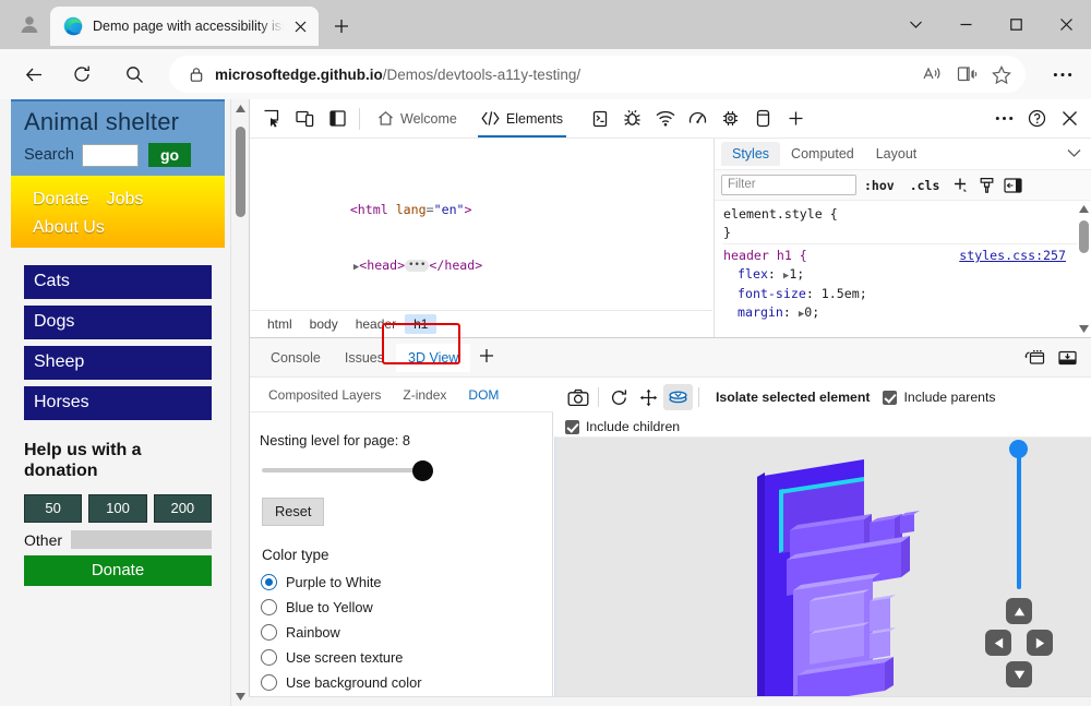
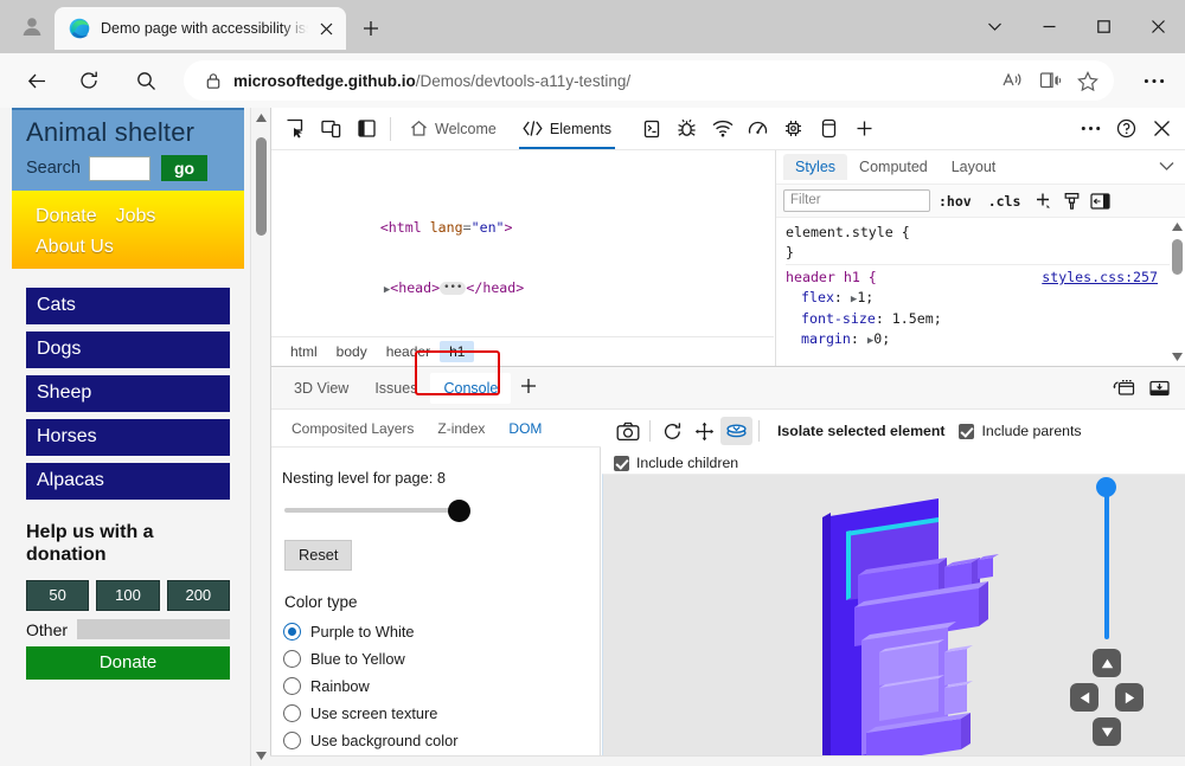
  Demo page with accessibility iss
  microsoftedge.github.io/Demos/devtools-a11y-testing/
  Animal shelter
  Search
  go
  Donate
  Jobs
  About Us
  Cats
  Dogs
  Sheep
  Horses
+ Alpacas
  Help us with a donation
  50
  100
  200
  Other
  Donate
  Welcome
  Elements
  <html lang="en">
  ▶<head> ••• </head>
  html
  body
  header
  h1
  Styles
  Computed
  Layout
  Filter
  :hov
  .cls
  element.style {
  }
  styles.css:257
  header h1 {
  flex: ▶1;
  font-size: 1.5em;
  margin: ▶0;
- Console
+ 3D View
  Issues
- 3D View
+ Console
  Composited Layers
  Z-index
  DOM
  Nesting level for page: 8
  Reset
  Color type
  Purple to White
  Blue to Yellow
  Rainbow
  Use screen texture
  Use background color
  Isolate selected element
  Include parents
  Include children
